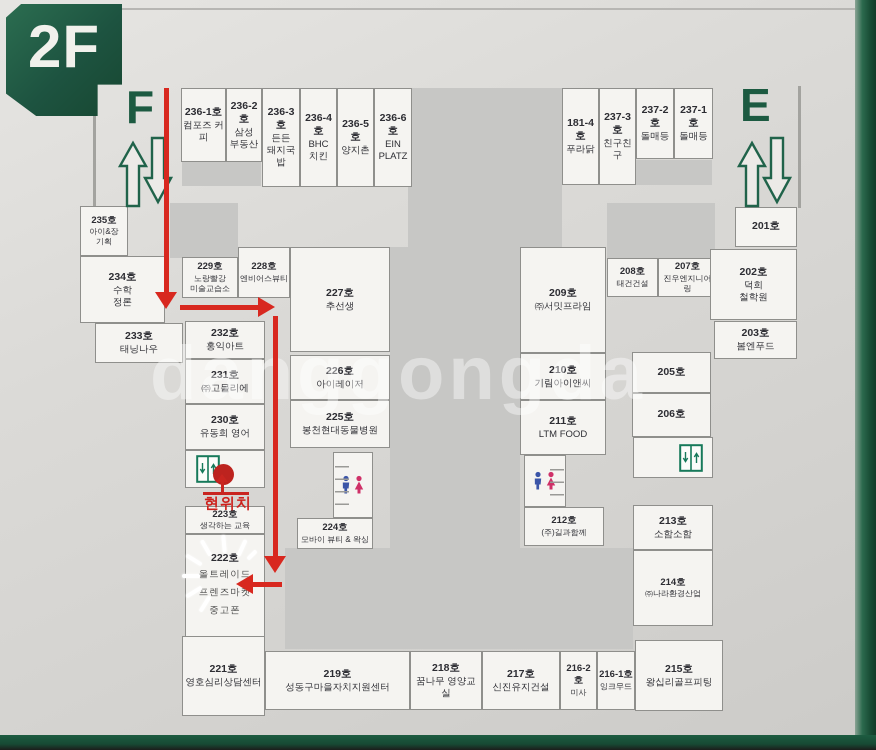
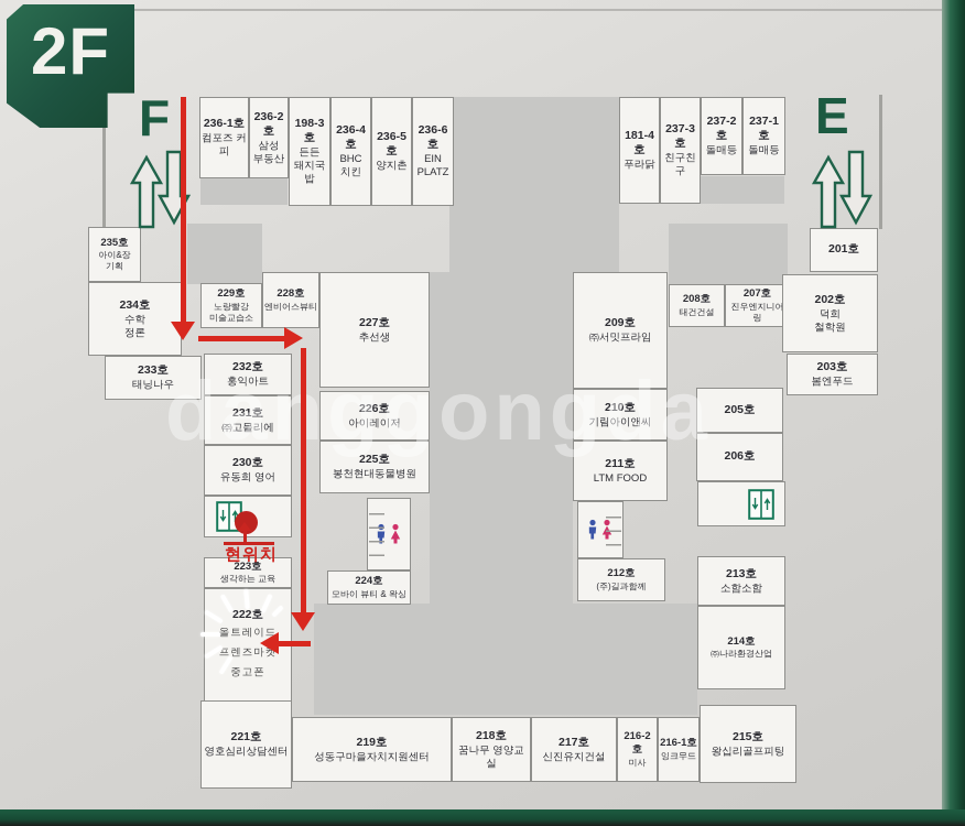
  236-1호
  컴포즈 커피
  236-2호
  삼성
  부동산
- 236-3호
+ 198-3호
  든든
  돼지국밥
  236-4호
  BHC
  치킨
  236-5호
  양지촌
  236-6호
  EIN
  PLATZ
  181-4호
  푸라닭
  237-3호
  친구친구
  237-2호
  돌매등
  237-1호
  돌매등
  235호
  아이&장
  기획
  234호
  수학
  정론
  233호
  태닝나우
  232호
  홍익아트
  231호
  ㈜고믈리에
  230호
  유동희 영어
  223호
  생각하는 교육
  222호
  올트레이드
  프렌즈마켓
  중고폰
  221호
  영호심리상담센터
  229호
  노랑빨강
  미술교습소
  228호
  엔비어스뷰티
  227호
  추선생
  226호
  아이레이저
  225호
  봉천현대동물병원
  224호
  모바이 뷰티 & 왁싱
  209호
  ㈜서밋프라임
  210호
  기림아이앤씨
  211호
  LTM FOOD
  212호
  (주)길과함께
  208호
  태건건설
  207호
  진우엔지니어링
  205호
  206호
  213호
  소함소함
  214호
  ㈜나라환경산업
  215호
  왕십리골프피팅
  201호
  202호
  덕희
  철학원
  203호
  봄엔푸드
  219호
  성동구마을자치지원센터
  218호
  꿈나무 영양교실
  217호
  신진유지건설
  216-2호
  미사
  216-1호
  잉크무드
  danggongda
  F
  E
  현위치
  2F
